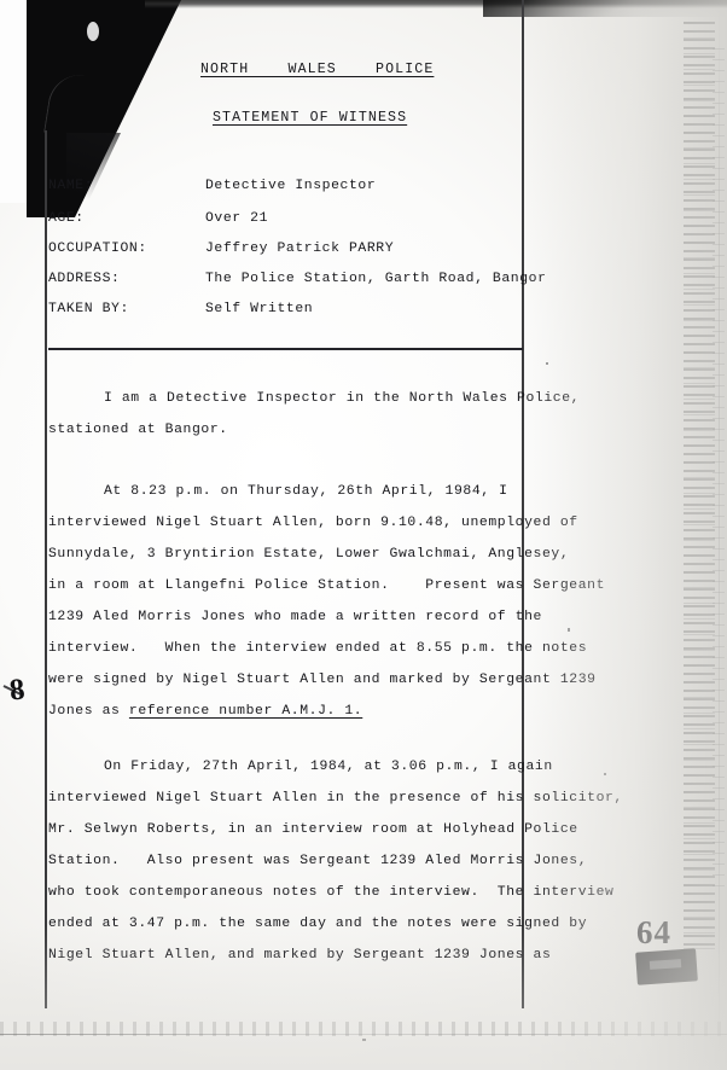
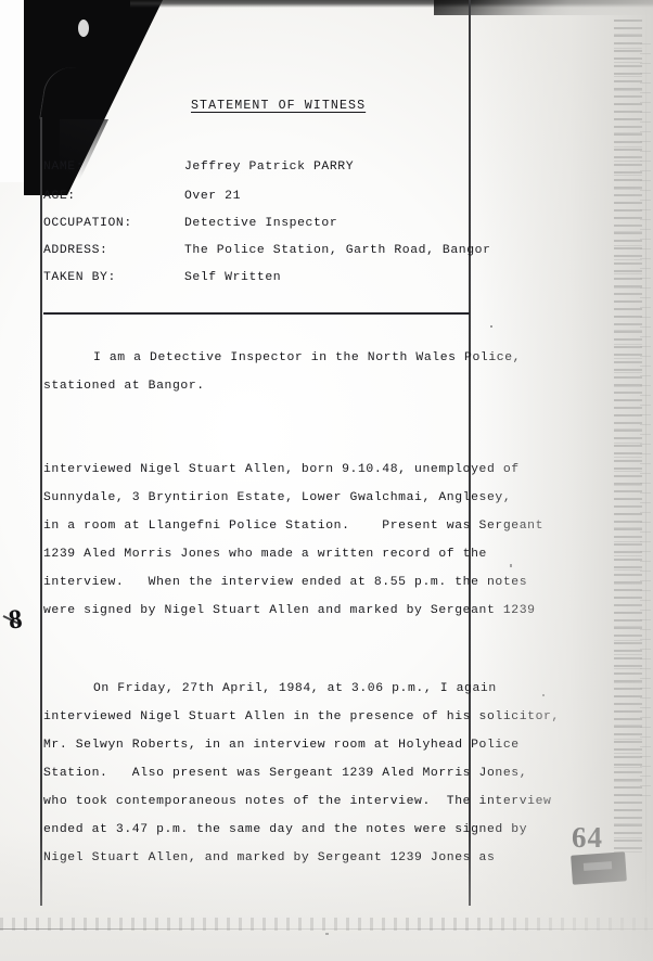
- NORTH WALES POLICE
  STATEMENT OF WITNESS
  NAME:
- Detective Inspector
+ Jeffrey Patrick PARRY
  AGE:
  Over 21
  OCCUPATION:
- Jeffrey Patrick PARRY
+ Detective Inspector
  ADDRESS:
  The Police Station, Garth Road, Ban
  TAKEN BY:
  Self Written
  I am a Detective Inspector in the North Wales
  stationed at Bangor.
- At 8.23 p.m. on Thursday, 26th April, 1984, I
  interviewed Nigel Stuart Allen, born 9.10.48, unemplo
  Sunnydale, 3 Bryntirion Estate, Lower Gwalchmai, Angl
  in a room at Llangefni Police Station. Present was
  1239 Aled Morris Jones who made a written record of t
  interview. When the interview ended at 8.55 p.m. th
  were signed by Nigel Stuart Allen and marked by Serge
- Jones as reference number A.M.J. 1.
  On Friday, 27th April, 1984, at 3.06 p.m., I a
  interviewed Nigel Stuart Allen in the presence of his
  Mr. Selwyn Roberts, in an interview room at Holyhead
  Station. Also present was Sergeant 1239 Aled Morris
  who took contemporaneous notes of the interview. The
  ended at 3.47 p.m. the same day and the notes were si
